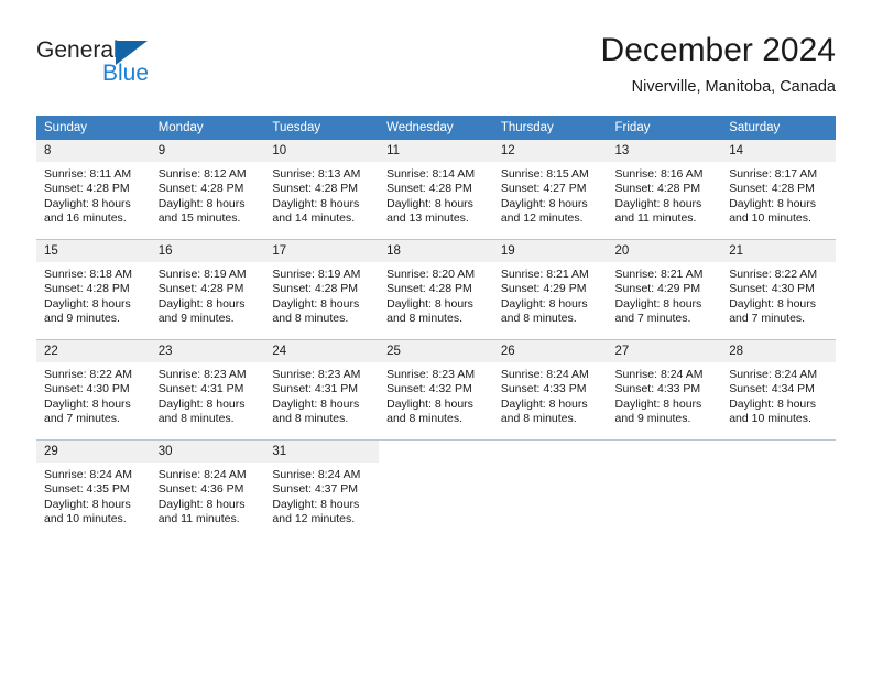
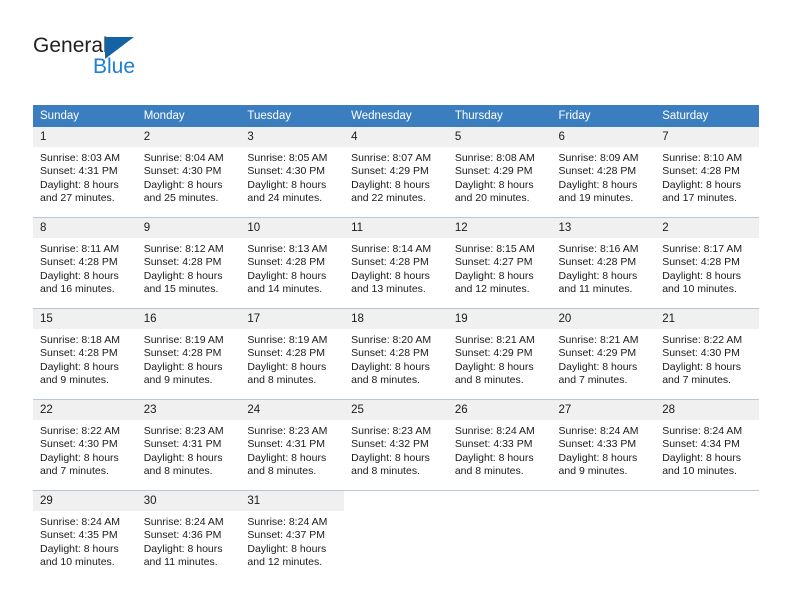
  General
  Blue
- December 2024
- Niverville, Manitoba, Canada
  Sunday	Monday	Tuesday	Wednesday	Thursday	Friday	Saturday
+ 1 Sunrise: 8:03 AM Sunset: 4:31 PM Daylight: 8 hours and 27 minutes.	2 Sunrise: 8:04 AM Sunset: 4:30 PM Daylight: 8 hours and 25 minutes.	3 Sunrise: 8:05 AM Sunset: 4:30 PM Daylight: 8 hours and 24 minutes.	4 Sunrise: 8:07 AM Sunset: 4:29 PM Daylight: 8 hours and 22 minutes.	5 Sunrise: 8:08 AM Sunset: 4:29 PM Daylight: 8 hours and 20 minutes.	6 Sunrise: 8:09 AM Sunset: 4:28 PM Daylight: 8 hours and 19 minutes.	7 Sunrise: 8:10 AM Sunset: 4:28 PM Daylight: 8 hours and 17 minutes.
- 8 Sunrise: 8:11 AM Sunset: 4:28 PM Daylight: 8 hours and 16 minutes.	9 Sunrise: 8:12 AM Sunset: 4:28 PM Daylight: 8 hours and 15 minutes.	10 Sunrise: 8:13 AM Sunset: 4:28 PM Daylight: 8 hours and 14 minutes.	11 Sunrise: 8:14 AM Sunset: 4:28 PM Daylight: 8 hours and 13 minutes.	12 Sunrise: 8:15 AM Sunset: 4:27 PM Daylight: 8 hours and 12 minutes.	13 Sunrise: 8:16 AM Sunset: 4:28 PM Daylight: 8 hours and 11 minutes.	14 Sunrise: 8:17 AM Sunset: 4:28 PM Daylight: 8 hours and 10 minutes.
+ 8 Sunrise: 8:11 AM Sunset: 4:28 PM Daylight: 8 hours and 16 minutes.	9 Sunrise: 8:12 AM Sunset: 4:28 PM Daylight: 8 hours and 15 minutes.	10 Sunrise: 8:13 AM Sunset: 4:28 PM Daylight: 8 hours and 14 minutes.	11 Sunrise: 8:14 AM Sunset: 4:28 PM Daylight: 8 hours and 13 minutes.	12 Sunrise: 8:15 AM Sunset: 4:27 PM Daylight: 8 hours and 12 minutes.	13 Sunrise: 8:16 AM Sunset: 4:28 PM Daylight: 8 hours and 11 minutes.	2 Sunrise: 8:17 AM Sunset: 4:28 PM Daylight: 8 hours and 10 minutes.
  15 Sunrise: 8:18 AM Sunset: 4:28 PM Daylight: 8 hours and 9 minutes.	16 Sunrise: 8:19 AM Sunset: 4:28 PM Daylight: 8 hours and 9 minutes.	17 Sunrise: 8:19 AM Sunset: 4:28 PM Daylight: 8 hours and 8 minutes.	18 Sunrise: 8:20 AM Sunset: 4:28 PM Daylight: 8 hours and 8 minutes.	19 Sunrise: 8:21 AM Sunset: 4:29 PM Daylight: 8 hours and 8 minutes.	20 Sunrise: 8:21 AM Sunset: 4:29 PM Daylight: 8 hours and 7 minutes.	21 Sunrise: 8:22 AM Sunset: 4:30 PM Daylight: 8 hours and 7 minutes.
  22 Sunrise: 8:22 AM Sunset: 4:30 PM Daylight: 8 hours and 7 minutes.	23 Sunrise: 8:23 AM Sunset: 4:31 PM Daylight: 8 hours and 8 minutes.	24 Sunrise: 8:23 AM Sunset: 4:31 PM Daylight: 8 hours and 8 minutes.	25 Sunrise: 8:23 AM Sunset: 4:32 PM Daylight: 8 hours and 8 minutes.	26 Sunrise: 8:24 AM Sunset: 4:33 PM Daylight: 8 hours and 8 minutes.	27 Sunrise: 8:24 AM Sunset: 4:33 PM Daylight: 8 hours and 9 minutes.	28 Sunrise: 8:24 AM Sunset: 4:34 PM Daylight: 8 hours and 10 minutes.
  29 Sunrise: 8:24 AM Sunset: 4:35 PM Daylight: 8 hours and 10 minutes.	30 Sunrise: 8:24 AM Sunset: 4:36 PM Daylight: 8 hours and 11 minutes.	31 Sunrise: 8:24 AM Sunset: 4:37 PM Daylight: 8 hours and 12 minutes.
